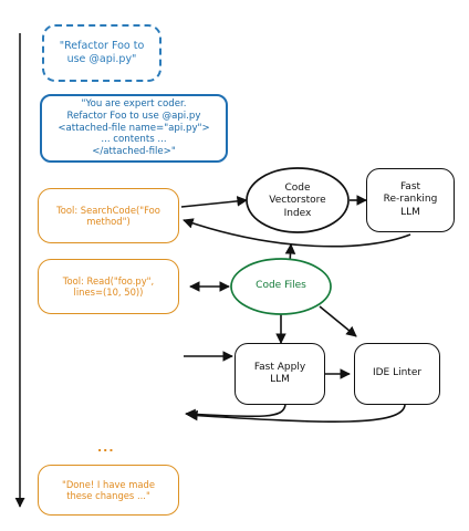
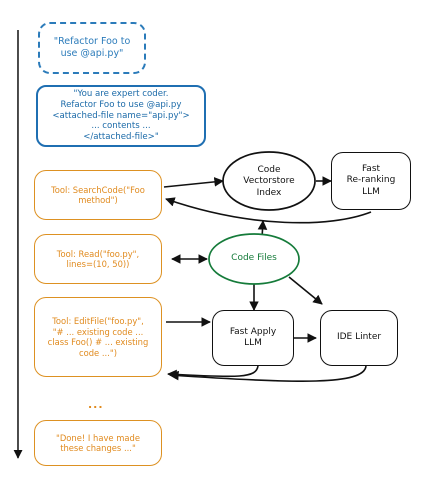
  "Refactor Foo to
  use @api.py"
  "You are expert coder.
  Refactor Foo to use @api.py
  <attached-file name="api.py">
  ... contents ...
  </attached-file>"
  Tool: SearchCode("Foo
  method")
  Tool: Read("foo.py",
  lines=(10, 50))
+ Tool: EditFile("foo.py",
+ "# ... existing code ...
+ class Foo() # ... existing
+ code ...")
  ...
  "Done! I have made
  these changes ..."
  Code
  Vectorstore
  Index
  Fast
  Re-ranking
  LLM
  Code Files
  Fast Apply
  LLM
  IDE Linter
